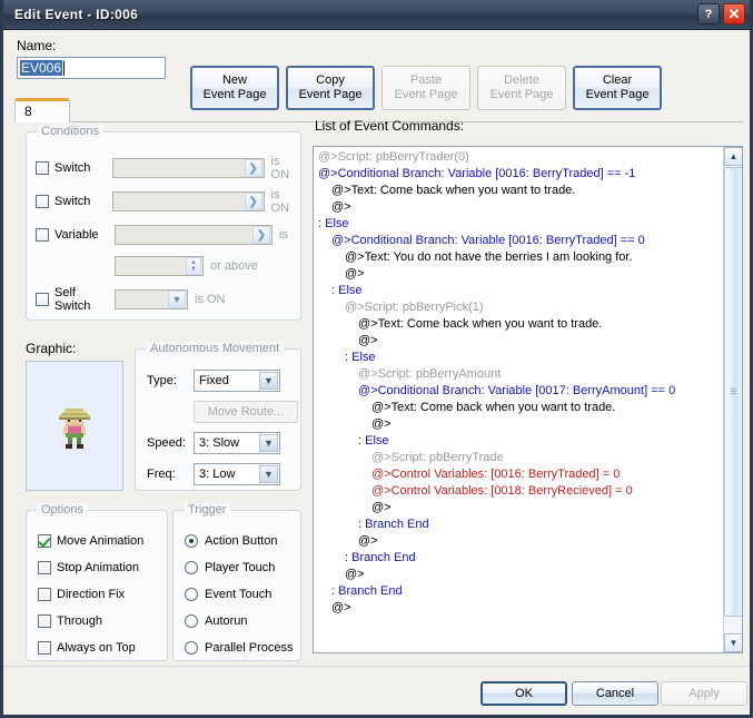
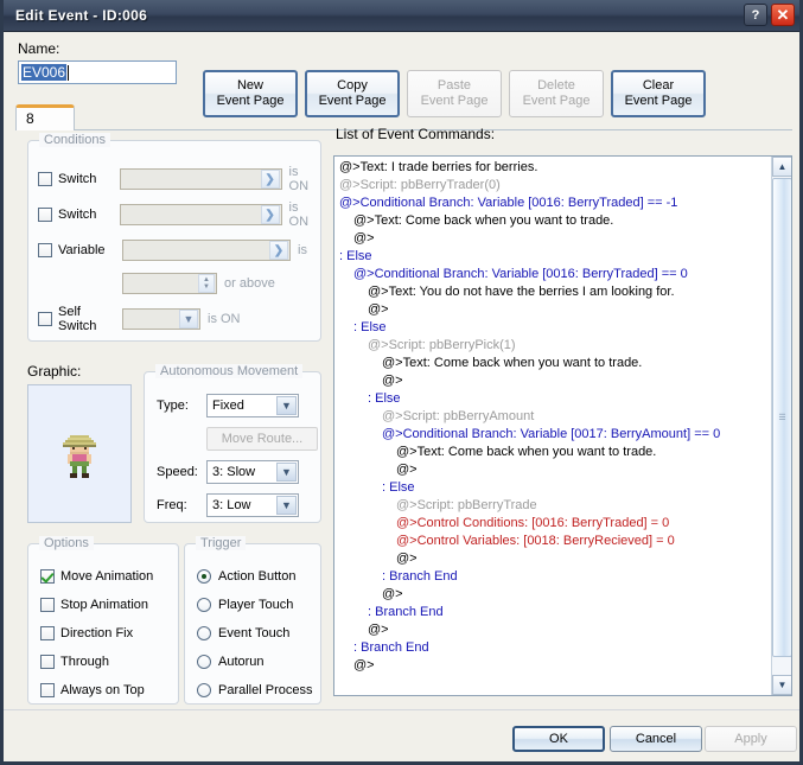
  Edit Event - ID:006
  ?
  ✕
  Name:
  EV006
  New
  Event Page
  Copy
  Event Page
  Paste
  Event Page
  Delete
  Event Page
  Clear
  Event Page
  8
  Conditions
  Switch
  ❯
  is ON
  Switch
  ❯
  is ON
  Variable
  ❯
  is
  or above
  Self Switch
  ▼
  is ON
  Graphic:
  Autonomous Movement
  Type:
  Fixed
  ▼
  Move Route...
  Speed:
  3: Slow
  ▼
  Freq:
  3: Low
  ▼
  Options
  Move Animation
  Stop Animation
  Direction Fix
  Through
  Always on Top
  Trigger
  Action Button
  Player Touch
  Event Touch
  Autorun
  Parallel Process
  List of Event Commands:
+ @>Text: I trade berries for berries.
  @>Script: pbBerryTrader(0)
  @>Conditional Branch: Variable [0016: BerryTraded] == -1
  @>Text: Come back when you want to trade.
  @>
  : Else
  @>Conditional Branch: Variable [0016: BerryTraded] == 0
  @>Text: You do not have the berries I am looking for.
  @>
  : Else
  @>Script: pbBerryPick(1)
  @>Text: Come back when you want to trade.
  @>
  : Else
  @>Script: pbBerryAmount
  @>Conditional Branch: Variable [0017: BerryAmount] == 0
  @>Text: Come back when you want to trade.
  @>
  : Else
  @>Script: pbBerryTrade
- @>Control Variables: [0016: BerryTraded] = 0
+ @>Control Conditions: [0016: BerryTraded] = 0
  @>Control Variables: [0018: BerryRecieved] = 0
  @>
  : Branch End
  @>
  : Branch End
  @>
  : Branch End
  @>
  ▲
  ▼
  OK
  Cancel
  Apply
